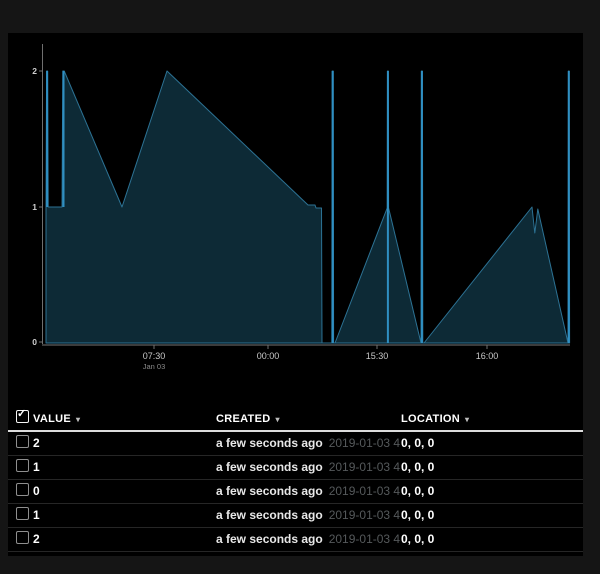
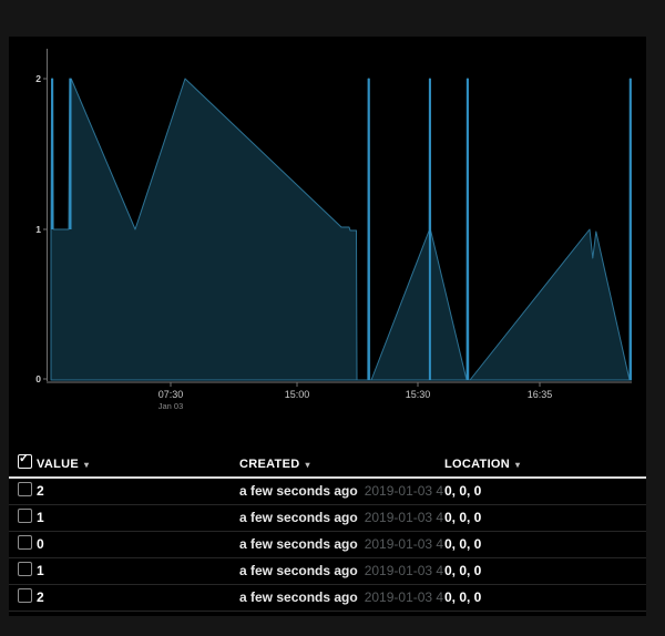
  2
  1
  0
  07:30
  Jan 03
- 00:00
+ 15:00
  15:30
- 16:00
+ 16:35
  ✓	VALUE ▾	CREATED ▾	LOCATION ▾
  	2	a few seconds ago 2019-01-03 4	0, 0, 0
  	1	a few seconds ago 2019-01-03 4	0, 0, 0
  	0	a few seconds ago 2019-01-03 4	0, 0, 0
  	1	a few seconds ago 2019-01-03 4	0, 0, 0
  	2	a few seconds ago 2019-01-03 4	0, 0, 0
